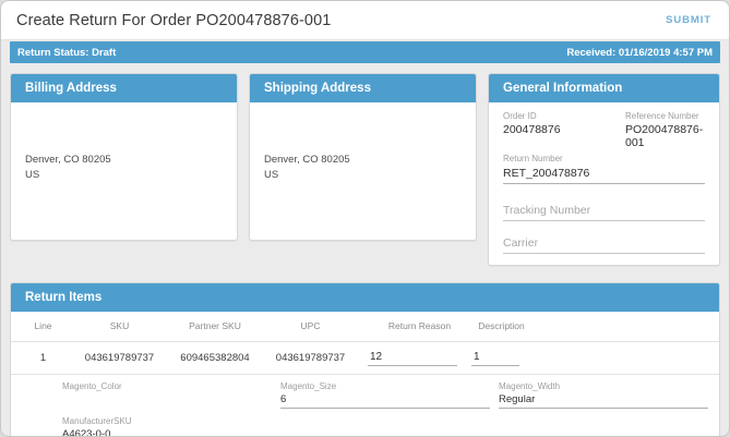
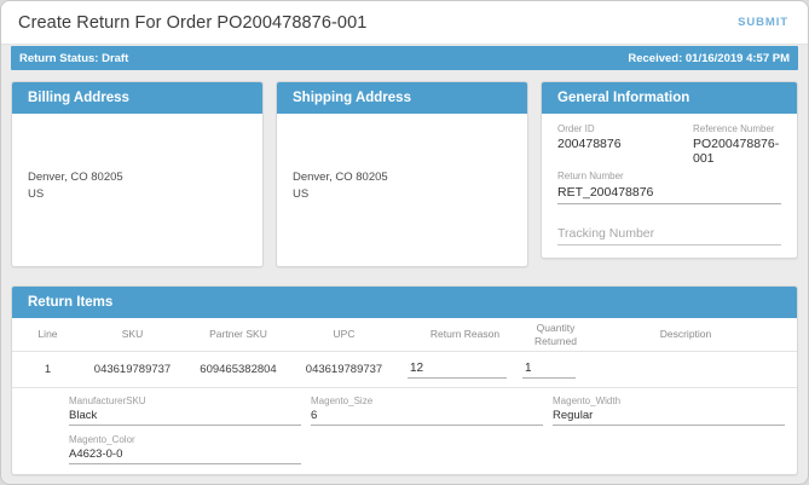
  Create Return For Order PO200478876-001
  SUBMIT
  Return Status: Draft
  Received: 01/16/2019 4:57 PM
  Billing Address
  Denver, CO 80205
  US
  Shipping Address
  Denver, CO 80205
  US
  General Information
  Order ID
  200478876
  Reference Number
  PO200478876-001
  Return Number
  RET_200478876
  Tracking Number
- Carrier
  Return Items
  Line
  SKU
  Partner SKU
  UPC
  Return Reason
+ Quantity Returned
  Description
  1
  043619789737
  609465382804
  043619789737
  12
  1
- Magento_Color
+ ManufacturerSKU
+ Black
  Magento_Size
  6
  Magento_Width
  Regular
- ManufacturerSKU
+ Magento_Color
  A4623-0-0
